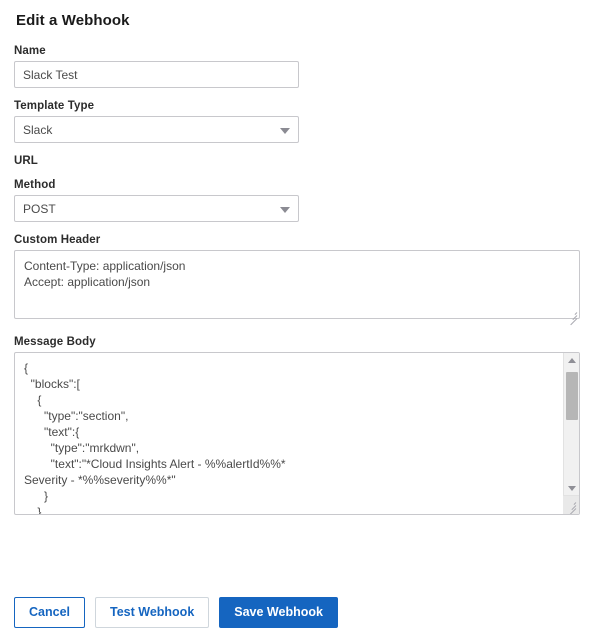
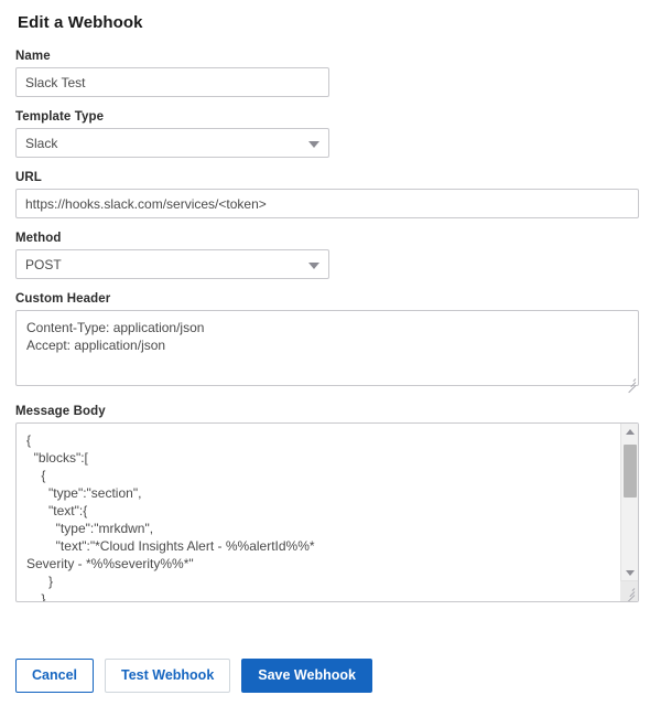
  Edit a Webhook
  Name
  Slack Test
  Template Type
  Slack
  URL
+ https://hooks.slack.com/services/<token>
  Method
  POST
  Custom Header
  Content-Type: application/json
  Accept: application/json
  Message Body
  {
  "blocks":[
  {
  "type":"section",
  "text":{
  "type":"mrkdwn",
  "text":"*Cloud Insights Alert - %%alertId%%*
  Severity - *%%severity%%*"
  }
  Cancel
  Test Webhook
  Save Webhook
